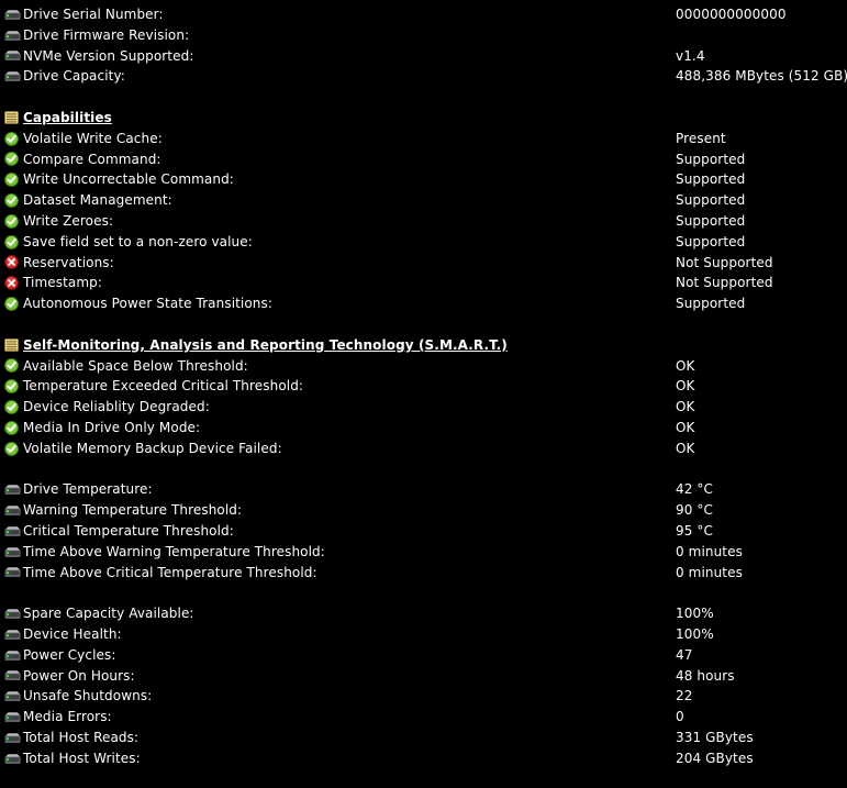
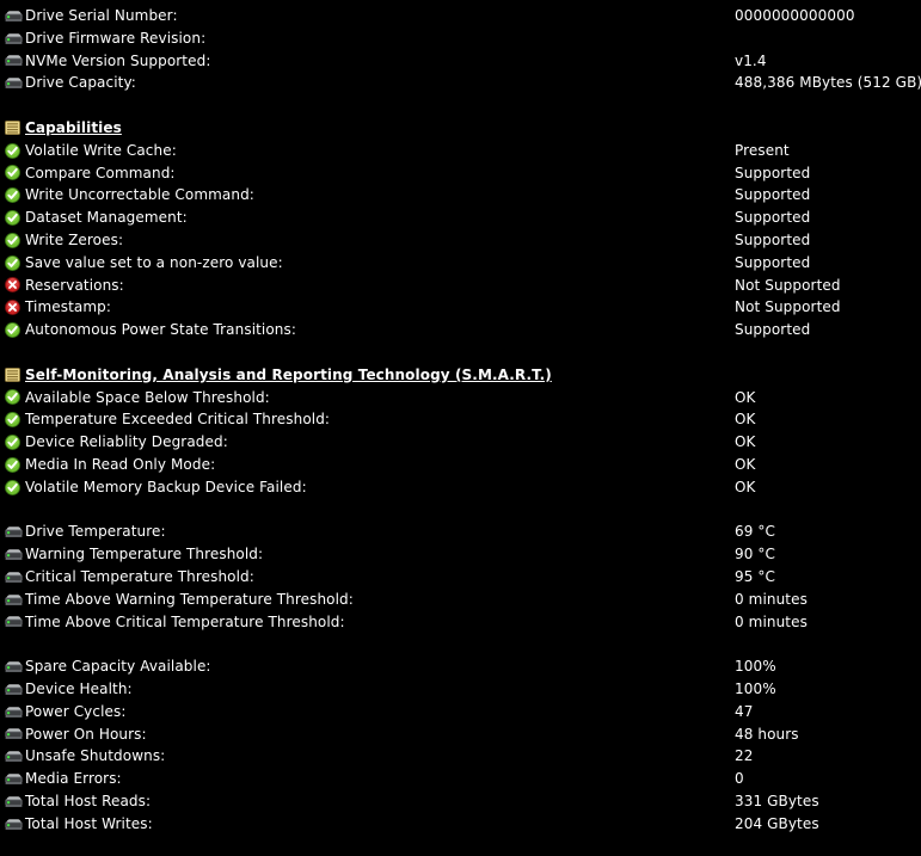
  Drive Serial Number:
  0000000000000
  Drive Firmware Revision:
  NVMe Version Supported:
  v1.4
  Drive Capacity:
  488,386 MBytes (512 GB)
  Capabilities
  Volatile Write Cache:
  Present
  Compare Command:
  Supported
  Write Uncorrectable Command:
  Supported
  Dataset Management:
  Supported
  Write Zeroes:
  Supported
- Save field set to a non-zero value:
+ Save value set to a non-zero value:
  Supported
  Reservations:
  Not Supported
  Timestamp:
  Not Supported
  Autonomous Power State Transitions:
  Supported
  Self-Monitoring, Analysis and Reporting Technology (S.M.A.R.T.)
  Available Space Below Threshold:
  OK
  Temperature Exceeded Critical Threshold:
  OK
  Device Reliablity Degraded:
  OK
- Media In Drive Only Mode:
+ Media In Read Only Mode:
  OK
  Volatile Memory Backup Device Failed:
  OK
  Drive Temperature:
- 42 °C
+ 69 °C
  Warning Temperature Threshold:
  90 °C
  Critical Temperature Threshold:
  95 °C
  Time Above Warning Temperature Threshold:
  0 minutes
  Time Above Critical Temperature Threshold:
  0 minutes
  Spare Capacity Available:
  100%
  Device Health:
  100%
  Power Cycles:
  47
  Power On Hours:
  48 hours
  Unsafe Shutdowns:
  22
  Media Errors:
  0
  Total Host Reads:
  331 GBytes
  Total Host Writes:
  204 GBytes
